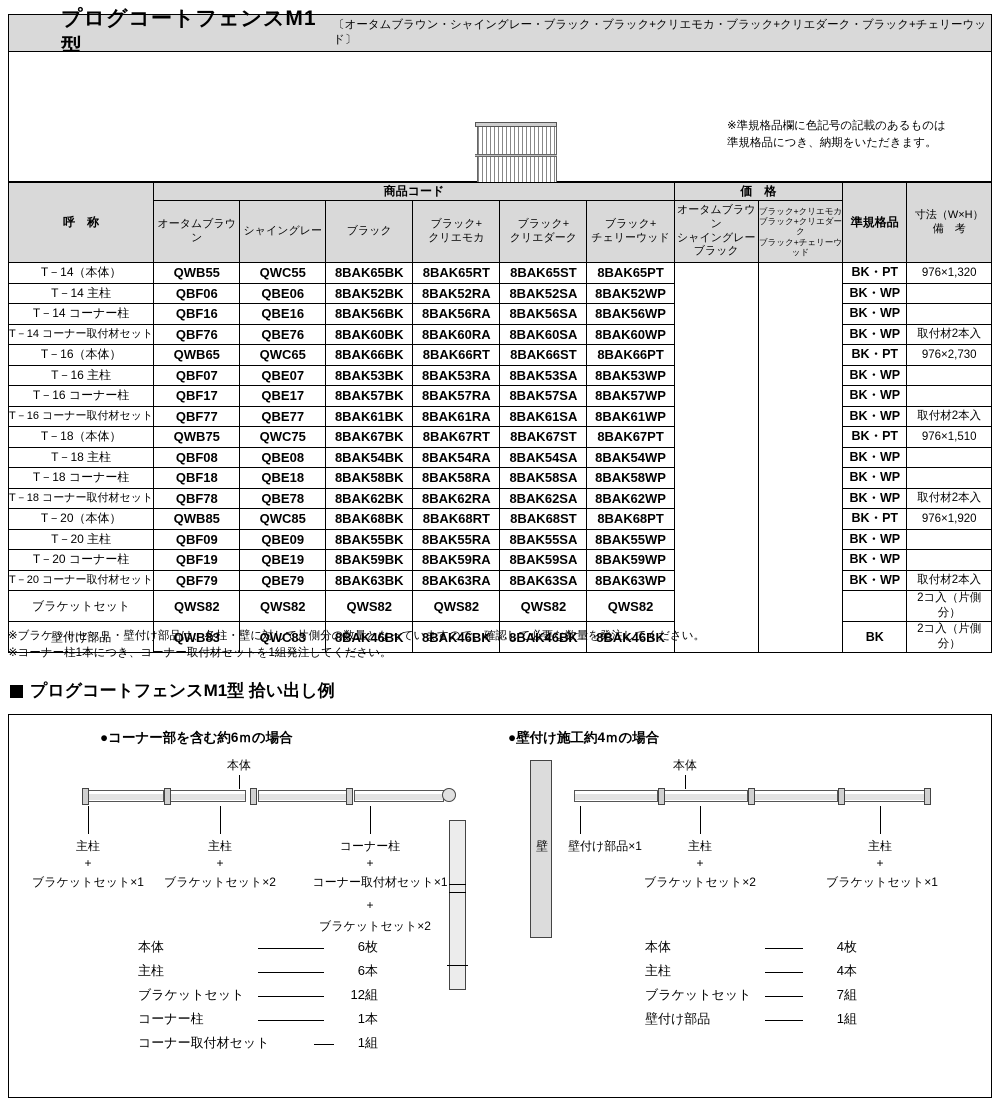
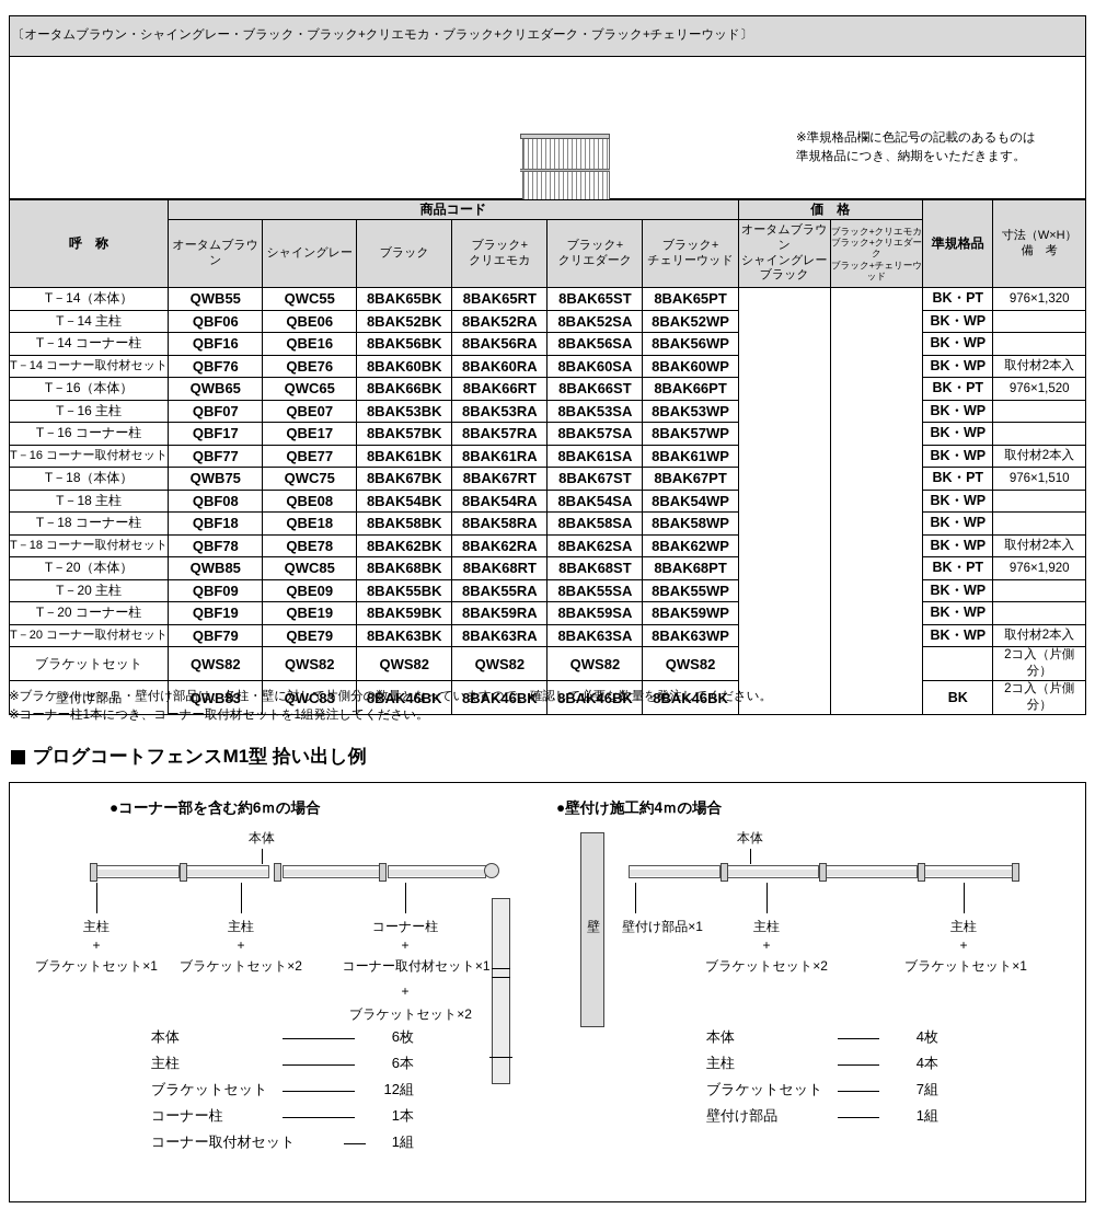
- プログコートフェンスM1型
  〔オータムブラウン・シャイングレー・ブラック・ブラック+クリエモカ・ブラック+クリエダーク・ブラック+チェリーウッド〕
  ※準規格品欄に色記号の記載のあるものは
  準規格品につき、納期をいただきます。
  呼 称	商品コード	価 格	準規格品	寸法（W×H） 備 考
  オータムブラウン	シャイングレー	ブラック	ブラック+ クリエモカ	ブラック+ クリエダーク	ブラック+ チェリーウッド	オータムブラウン シャイングレー ブラック	ブラック+クリエモカ ブラック+クリエダーク ブラック+チェリーウッド
  T－14（本体）	QWB55	QWC55	8BAK65BK	8BAK65RT	8BAK65ST	8BAK65PT			BK・PT	976×1,320
  T－14 主柱	QBF06	QBE06	8BAK52BK	8BAK52RA	8BAK52SA	8BAK52WP	BK・WP
  T－14 コーナー柱	QBF16	QBE16	8BAK56BK	8BAK56RA	8BAK56SA	8BAK56WP	BK・WP
  T－14 コーナー取付材セット	QBF76	QBE76	8BAK60BK	8BAK60RA	8BAK60SA	8BAK60WP	BK・WP	取付材2本入
- T－16（本体）	QWB65	QWC65	8BAK66BK	8BAK66RT	8BAK66ST	8BAK66PT	BK・PT	976×2,730
+ T－16（本体）	QWB65	QWC65	8BAK66BK	8BAK66RT	8BAK66ST	8BAK66PT	BK・PT	976×1,520
  T－16 主柱	QBF07	QBE07	8BAK53BK	8BAK53RA	8BAK53SA	8BAK53WP	BK・WP
  T－16 コーナー柱	QBF17	QBE17	8BAK57BK	8BAK57RA	8BAK57SA	8BAK57WP	BK・WP
  T－16 コーナー取付材セット	QBF77	QBE77	8BAK61BK	8BAK61RA	8BAK61SA	8BAK61WP	BK・WP	取付材2本入
  T－18（本体）	QWB75	QWC75	8BAK67BK	8BAK67RT	8BAK67ST	8BAK67PT	BK・PT	976×1,510
  T－18 主柱	QBF08	QBE08	8BAK54BK	8BAK54RA	8BAK54SA	8BAK54WP	BK・WP
  T－18 コーナー柱	QBF18	QBE18	8BAK58BK	8BAK58RA	8BAK58SA	8BAK58WP	BK・WP
  T－18 コーナー取付材セット	QBF78	QBE78	8BAK62BK	8BAK62RA	8BAK62SA	8BAK62WP	BK・WP	取付材2本入
  T－20（本体）	QWB85	QWC85	8BAK68BK	8BAK68RT	8BAK68ST	8BAK68PT	BK・PT	976×1,920
  T－20 主柱	QBF09	QBE09	8BAK55BK	8BAK55RA	8BAK55SA	8BAK55WP	BK・WP
  T－20 コーナー柱	QBF19	QBE19	8BAK59BK	8BAK59RA	8BAK59SA	8BAK59WP	BK・WP
  T－20 コーナー取付材セット	QBF79	QBE79	8BAK63BK	8BAK63RA	8BAK63SA	8BAK63WP	BK・WP	取付材2本入
  ブラケットセット	QWS82	QWS82	QWS82	QWS82	QWS82	QWS82		2コ入（片側分）
  壁付け部品	QWB83	QWC83	8BAK46BK	8BAK46BK	8BAK46BK	8BAK46BK	BK	2コ入（片側分）
  ※ブラケットセット・壁付け部品は、各柱・壁に対して片側分の数量となっていますので、確認して必要な数量を発注してください。
  ※コーナー柱1本につき、コーナー取付材セットを1組発注してください。
  プログコートフェンスM1型 拾い出し例
  ●コーナー部を含む約6ｍの場合
  本体
  主柱
  +
  ブラケットセット×1
  主柱
  +
  ブラケットセット×2
  コーナー柱
  +
  コーナー取付材セット×1
  +
  ブラケットセット×2
  本体
  6枚
  主柱
  6本
  ブラケットセット
  12組
  コーナー柱
  1本
  コーナー取付材セット
  1組
  ●壁付け施工約4ｍの場合
  本体
  壁
  壁付け部品×1
  主柱
  +
  ブラケットセット×2
  主柱
  +
  ブラケットセット×1
  本体
  4枚
  主柱
  4本
  ブラケットセット
  7組
  壁付け部品
  1組
